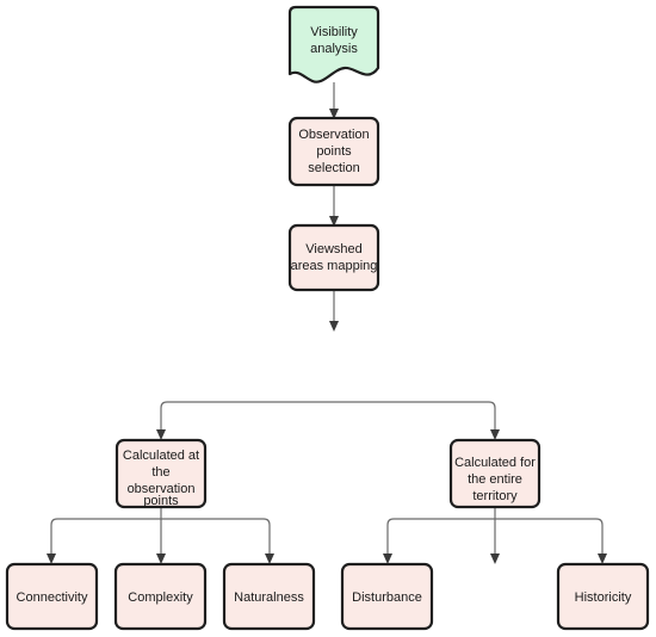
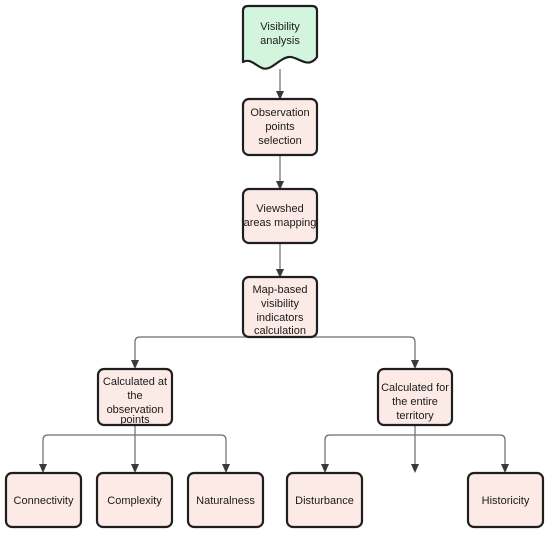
  Visibility
  analysis
  Observation
  points
  selection
  Viewshed
  areas mapping
+ Map-based
+ visibility
+ indicators
+ calculation
  Calculated at
  the
  observation
  points
  Calculated for
  the entire
  territory
  Connectivity
  Complexity
  Naturalness
  Disturbance
  Historicity
